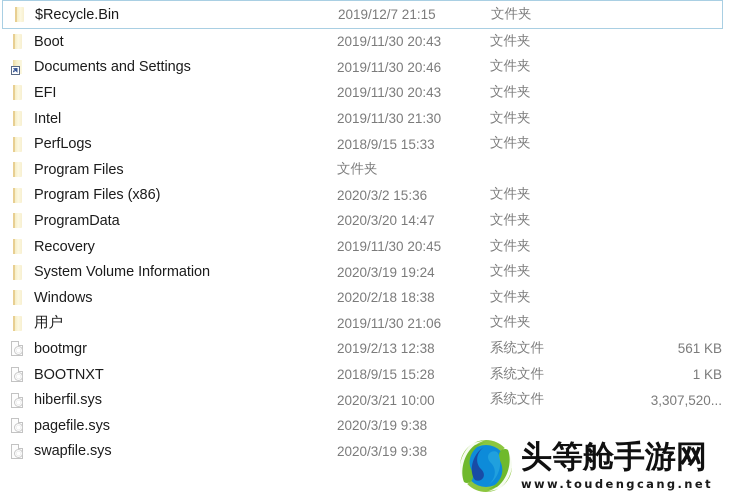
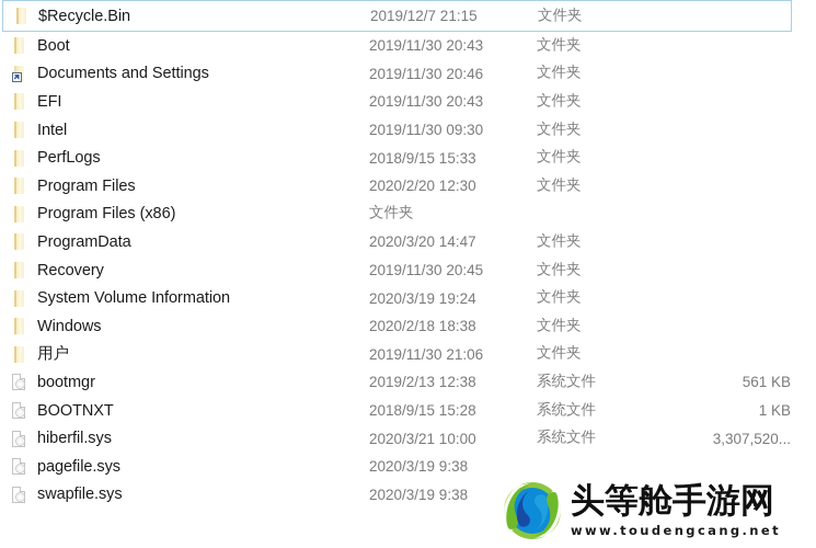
  $Recycle.Bin
  2019/12/7 21:15
  文件夹
  Boot
  2019/11/30 20:43
  文件夹
  Documents and Settings
  2019/11/30 20:46
  文件夹
  EFI
  2019/11/30 20:43
  文件夹
  Intel
- 2019/11/30 21:30
+ 2019/11/30 09:30
  文件夹
  PerfLogs
  2018/9/15 15:33
  文件夹
  Program Files
+ 2020/2/20 12:30
  文件夹
  Program Files (x86)
- 2020/3/2 15:36
  文件夹
  ProgramData
  2020/3/20 14:47
  文件夹
  Recovery
  2019/11/30 20:45
  文件夹
  System Volume Information
  2020/3/19 19:24
  文件夹
  Windows
  2020/2/18 18:38
  文件夹
  用户
  2019/11/30 21:06
  文件夹
  bootmgr
  2019/2/13 12:38
  系统文件
  561 KB
  BOOTNXT
  2018/9/15 15:28
  系统文件
  1 KB
  hiberfil.sys
  2020/3/21 10:00
  系统文件
  3,307,520...
  pagefile.sys
  2020/3/19 9:38
  swapfile.sys
  2020/3/19 9:38
  头等舱手游网
  www.toudengcang.net
